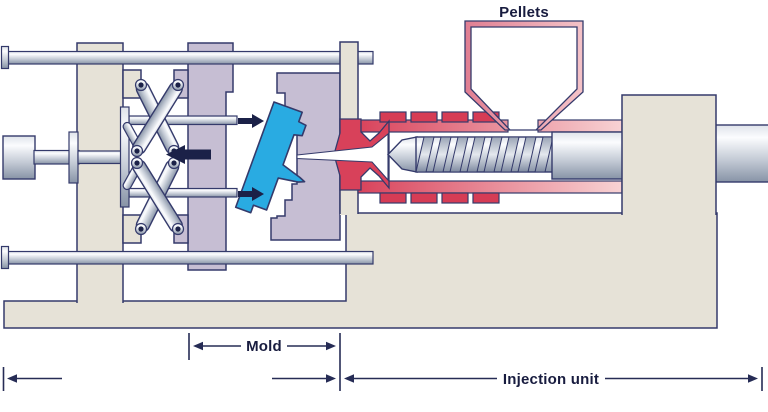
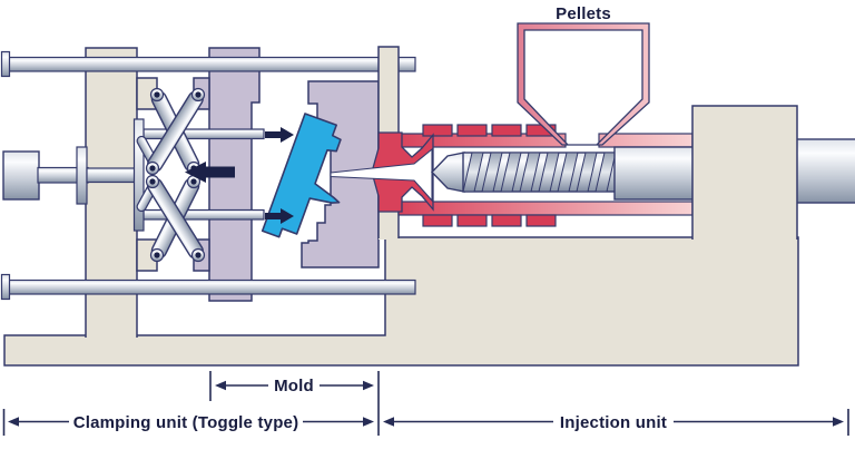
  Mold
+ Clamping unit (Toggle type)
  Injection unit
  Pellets
